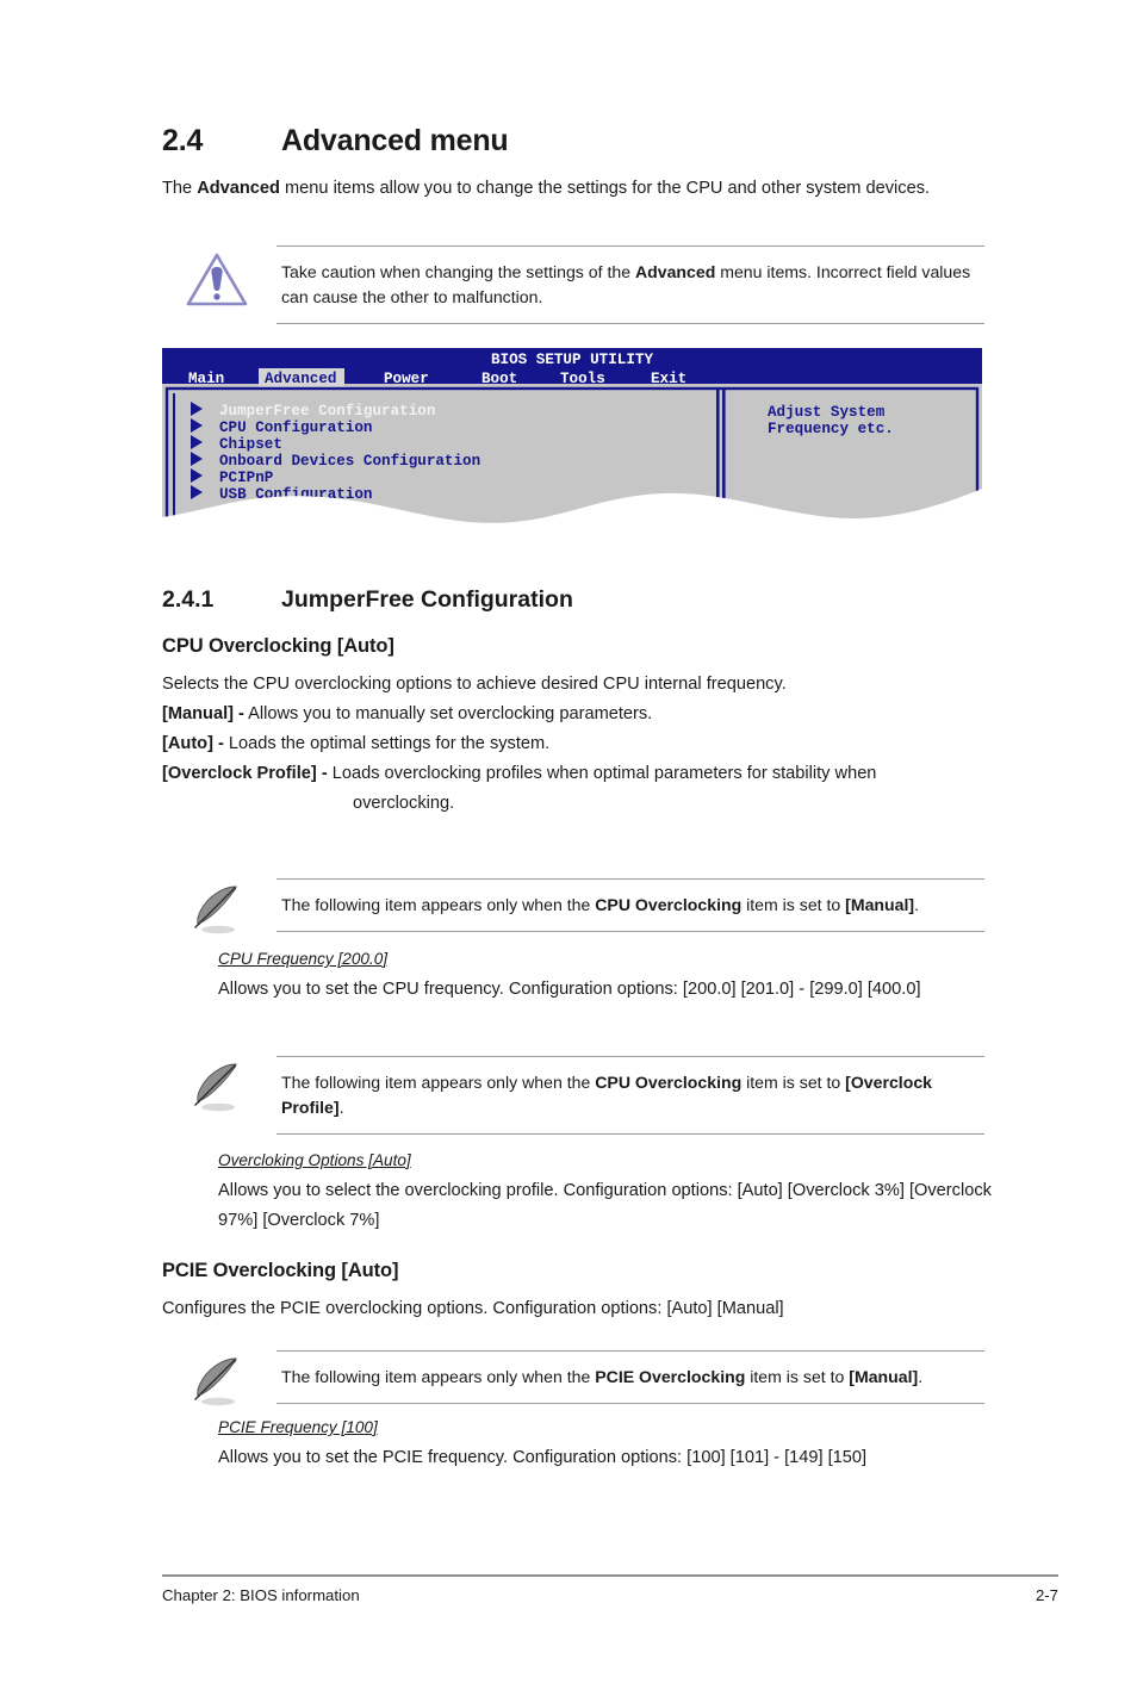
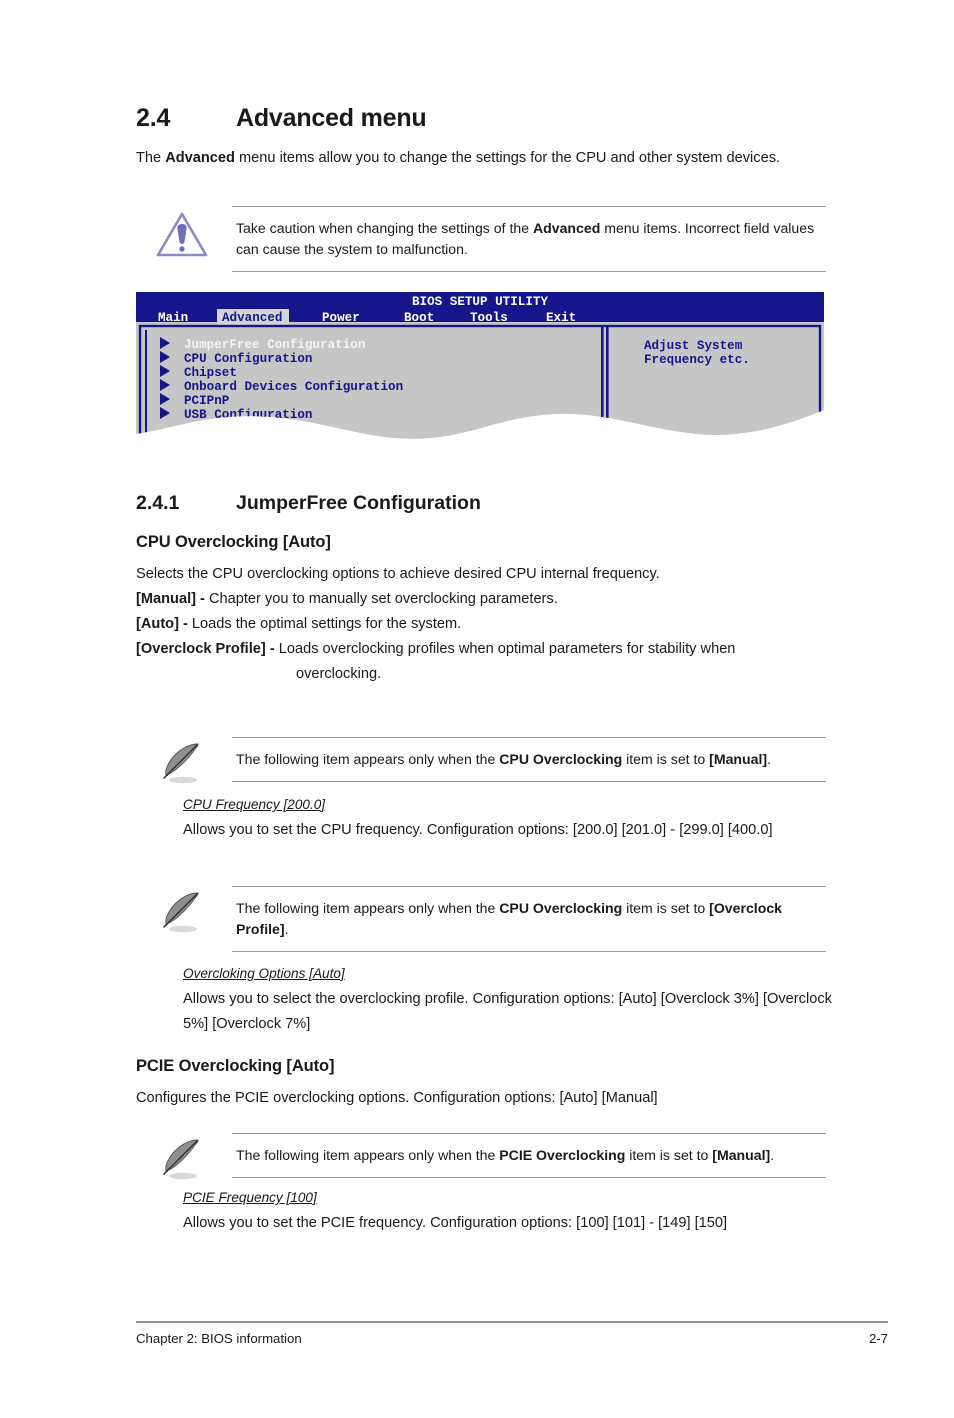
  2.4
  Advanced menu
  The Advanced menu items allow you to change the settings for the CPU and other system devices.
- Take caution when changing the settings of the Advanced menu items. Incorrect field values can cause the other to malfunction.
+ Take caution when changing the settings of the Advanced menu items. Incorrect field values can cause the system to malfunction.
  BIOS SETUP UTILITY
  Main
  Advanced
  Power
  Boot
  Tools
  Exit
  JumperFree Configuration
  CPU Configuration
  Chipset
  Onboard Devices Configuration
  PCIPnP
  USB Configuration
  Adjust System
  Frequency etc.
  2.4.1
  JumperFree Configuration
  CPU Overclocking [Auto]
  Selects the CPU overclocking options to achieve desired CPU internal frequency.
- [Manual] - Allows you to manually set overclocking parameters.
+ [Manual] - Chapter you to manually set overclocking parameters.
  [Auto] - Loads the optimal settings for the system.
  [Overclock Profile] - Loads overclocking profiles when optimal parameters for stability when
  overclocking.
  The following item appears only when the CPU Overclocking item is set to [Manual].
  CPU Frequency [200.0]
  Allows you to set the CPU frequency. Configuration options: [200.0] [201.0] - [299.0] [400.0]
  The following item appears only when the CPU Overclocking item is set to [Overclock Profile].
  Overcloking Options [Auto]
- Allows you to select the overclocking profile. Configuration options: [Auto] [Overclock 3%] [Overclock 97%] [Overclock 7%]
+ Allows you to select the overclocking profile. Configuration options: [Auto] [Overclock 3%] [Overclock 5%] [Overclock 7%]
  PCIE Overclocking [Auto]
  Configures the PCIE overclocking options. Configuration options: [Auto] [Manual]
  The following item appears only when the PCIE Overclocking item is set to [Manual].
  PCIE Frequency [100]
  Allows you to set the PCIE frequency. Configuration options: [100] [101] - [149] [150]
  Chapter 2: BIOS information
  2-7
